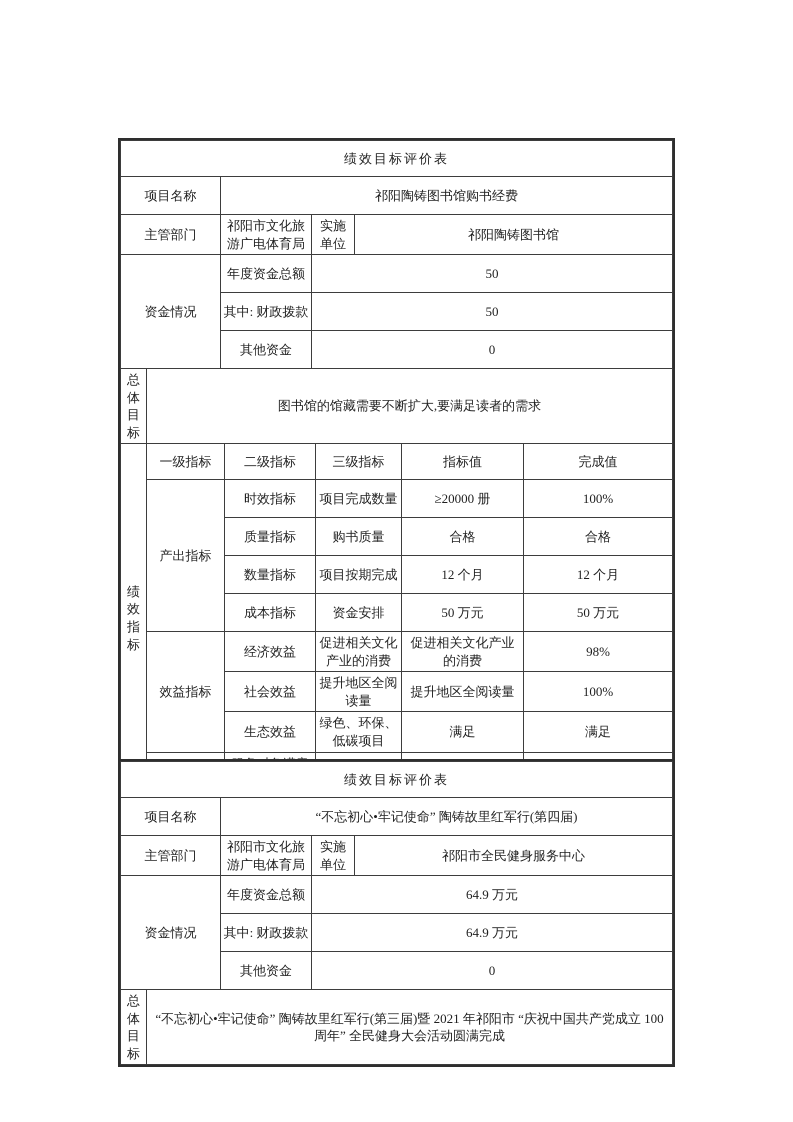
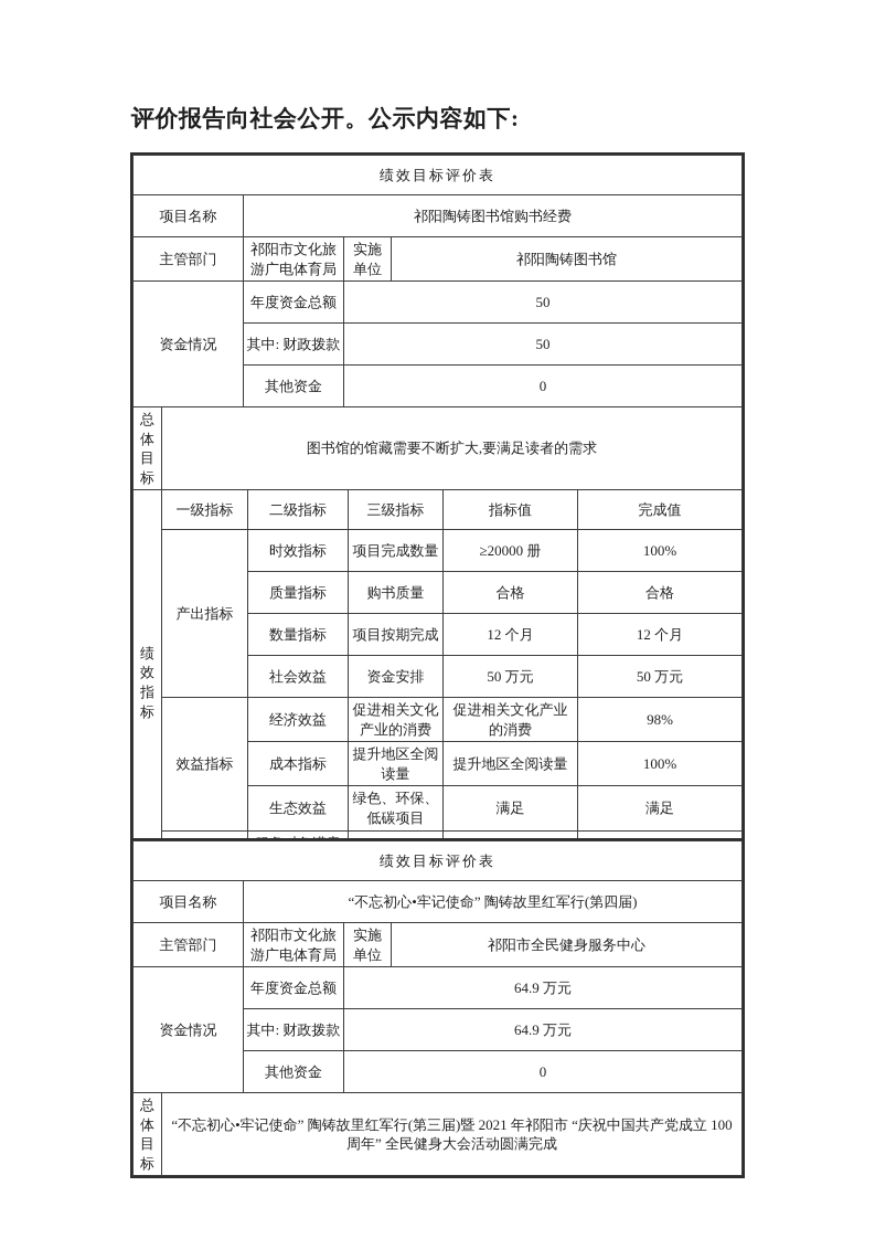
+ 评价报告向社会公开。公示内容如下:
  绩效目标评价表
  项目名称	祁阳陶铸图书馆购书经费
  主管部门	祁阳市文化旅游广电体育局	实施单位	祁阳陶铸图书馆
  资金情况	年度资金总额	50
  其中: 财政拨款	50
  其他资金	0
  总体 目标	图书馆的馆藏需要不断扩大,要满足读者的需求
  绩效 指标	一级指标	二级指标	三级指标	指标值	完成值
  产出指标	时效指标	项目完成数量	≥20000 册	100%
  质量指标	购书质量	合格	合格
  数量指标	项目按期完成	12 个月	12 个月
- 成本指标	资金安排	50 万元	50 万元
+ 社会效益	资金安排	50 万元	50 万元
  效益指标	经济效益	促进相关文化产业的消费	促进相关文化产业的消费	98%
- 社会效益	提升地区全阅读量	提升地区全阅读量	100%
+ 成本指标	提升地区全阅读量	提升地区全阅读量	100%
  生态效益	绿色、环保、低碳项目	满足	满足
  绩效目标评价表
  项目名称	“不忘初心•牢记使命” 陶铸故里红军行(第四届)
  主管部门	祁阳市文化旅游广电体育局	实施单位	祁阳市全民健身服务中心
  资金情况	年度资金总额	64.9 万元
  其中: 财政拨款	64.9 万元
  其他资金	0
  总体 目标	“不忘初心•牢记使命” 陶铸故里红军行(第三届)暨 2021 年祁阳市 “庆祝中国共产党成立 100 周年” 全民健身大会活动圆满完成
